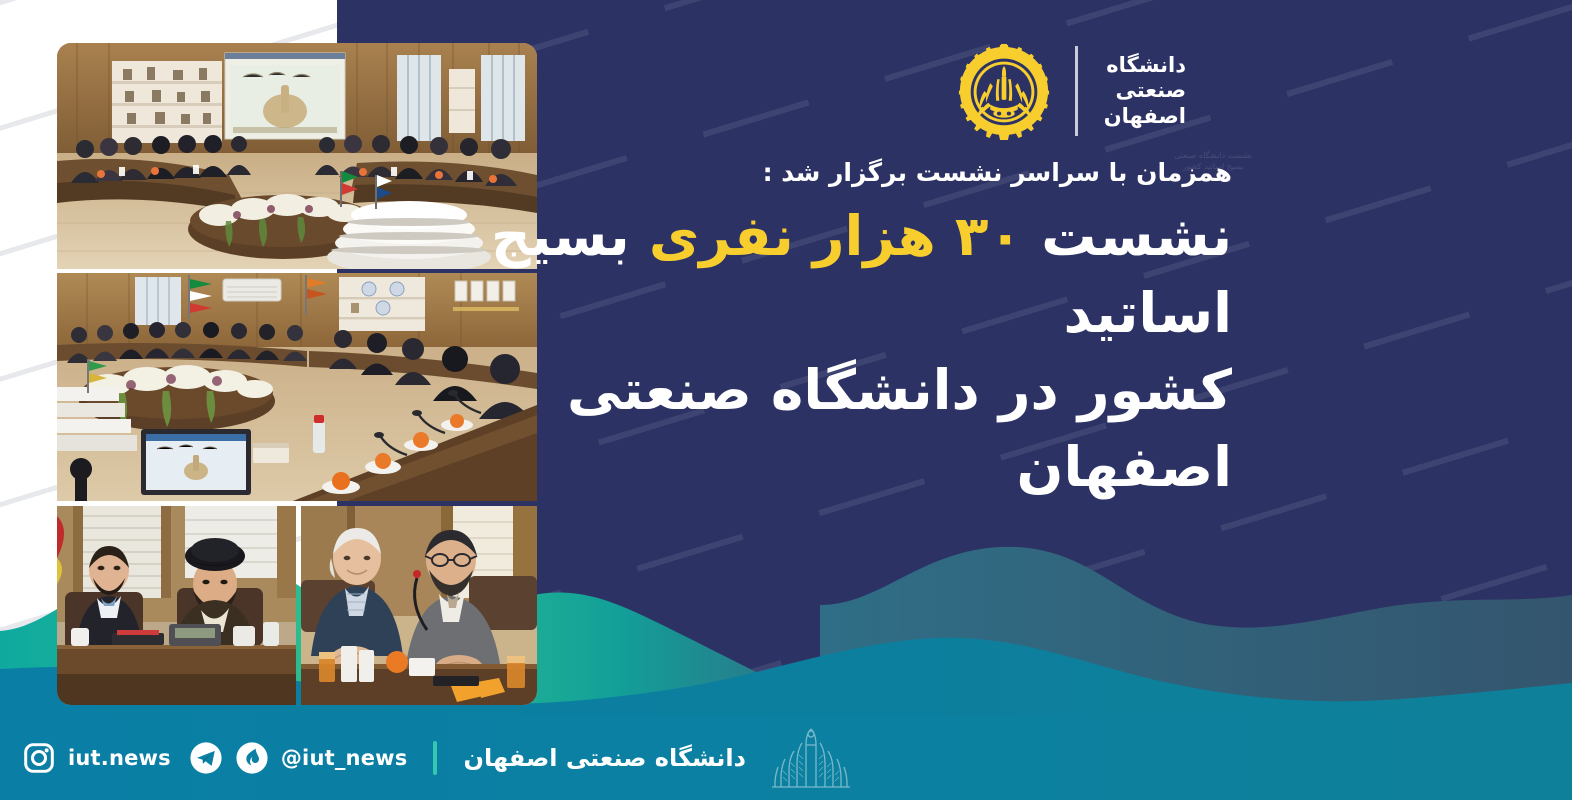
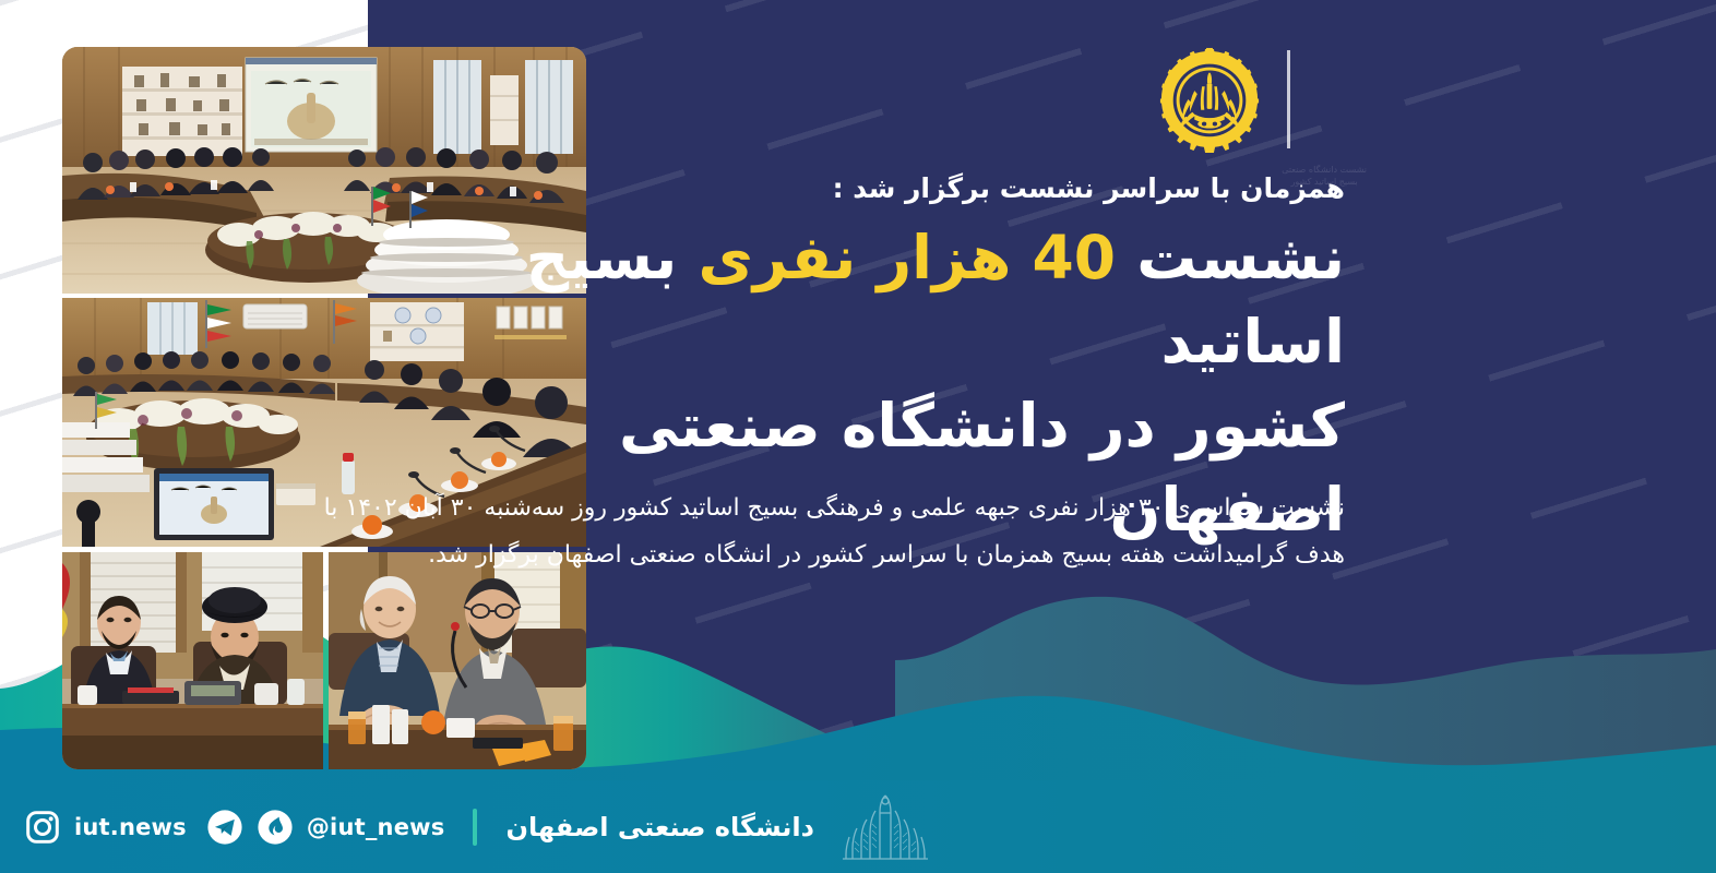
- دانشگاه
- صنعتی
- اصفهان
  نشستنشگا صنعت
  بسیج اساتید کشو
  همزمان با سراسر نشست برگزار شد :
- نشست ۳۰ هزار نفری بسیج اساتید
+ نشست 40 هزار نفری بسیج اساتید
  کشور در دانشگاه صنعتی اصفهان
+ نشست سراسری ۳۰ هزار نفری جبهه علمی و فرهنگی بسیج اساتید کشور روز سه‌شنبه ۳۰ آبان ۱۴۰۲ با هدف گرامیداشت هفته بسیج همزمان با سراسر کشور در انشگاه صنعتی اصفهان برگزار شد.
  iut.news
  @iut_news
  دانشگاه صنعتی اصفهان
